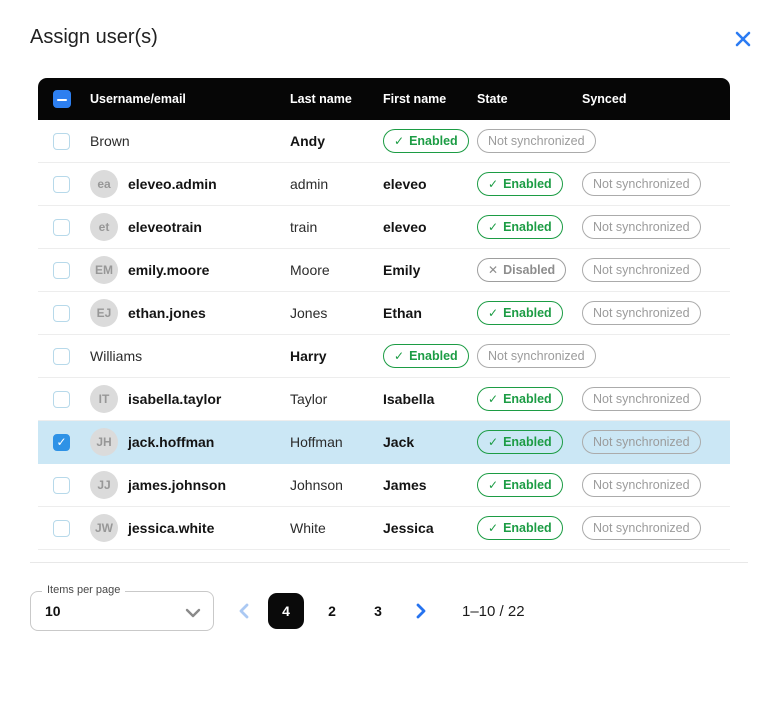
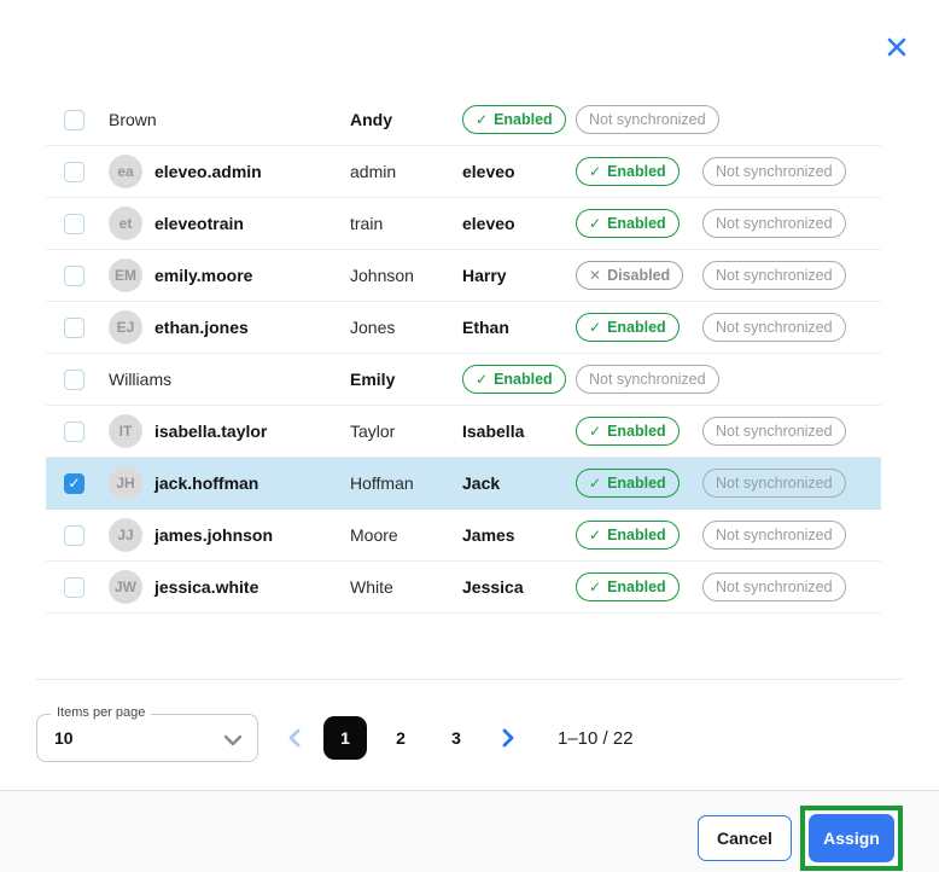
- Assign user(s)
- Username/email
- Last name
- First name
- State
- Synced
  Brown
  Andy
  ✓
  Enabled
  Not synchronized
  ea
  eleveo.admin
  admin
  eleveo
  ✓
  Enabled
  Not synchronized
  et
  eleveotrain
  train
  eleveo
  ✓
  Enabled
  Not synchronized
  EM
  emily.moore
- Moore
+ Johnson
- Emily
+ Harry
  ✕
  Disabled
  Not synchronized
  EJ
  ethan.jones
  Jones
  Ethan
  ✓
  Enabled
  Not synchronized
  Williams
- Harry
+ Emily
  ✓
  Enabled
  Not synchronized
  IT
  isabella.taylor
  Taylor
  Isabella
  ✓
  Enabled
  Not synchronized
  ✓
  JH
  jack.hoffman
  Hoffman
  Jack
  ✓
  Enabled
  Not synchronized
  JJ
  james.johnson
- Johnson
+ Moore
  James
  ✓
  Enabled
  Not synchronized
  JW
  jessica.white
  White
  Jessica
  ✓
  Enabled
  Not synchronized
  Items per page
  10
- 4
+ 1
  2
  3
  1–10 / 22
+ Cancel
+ Assign
